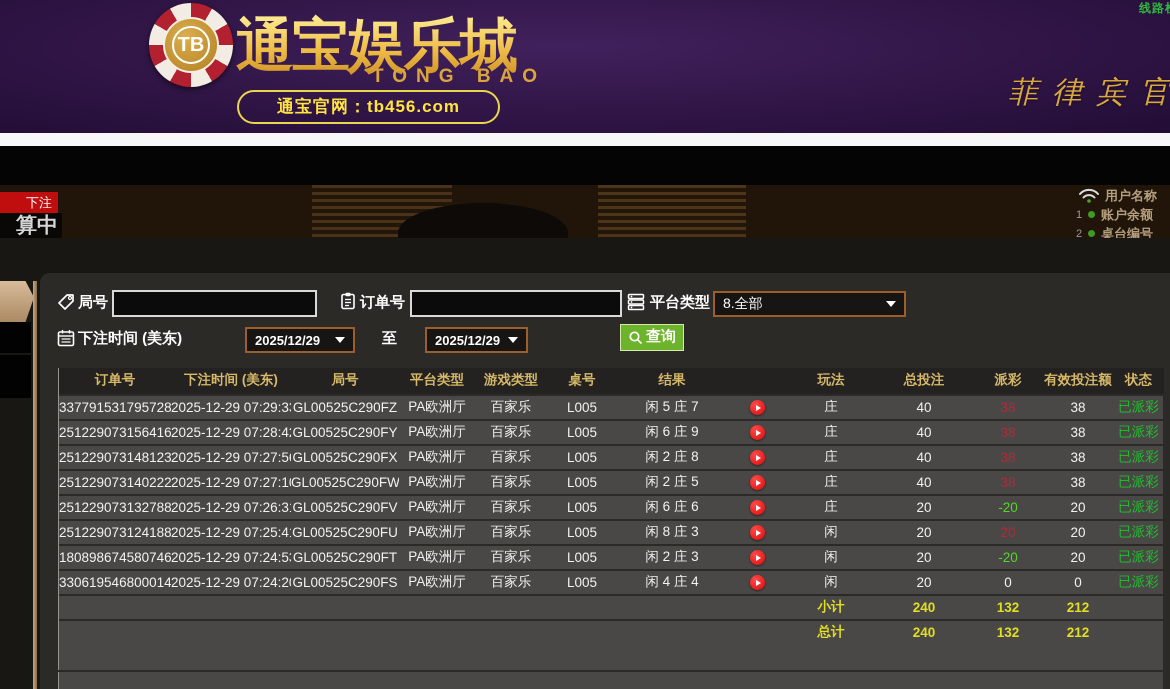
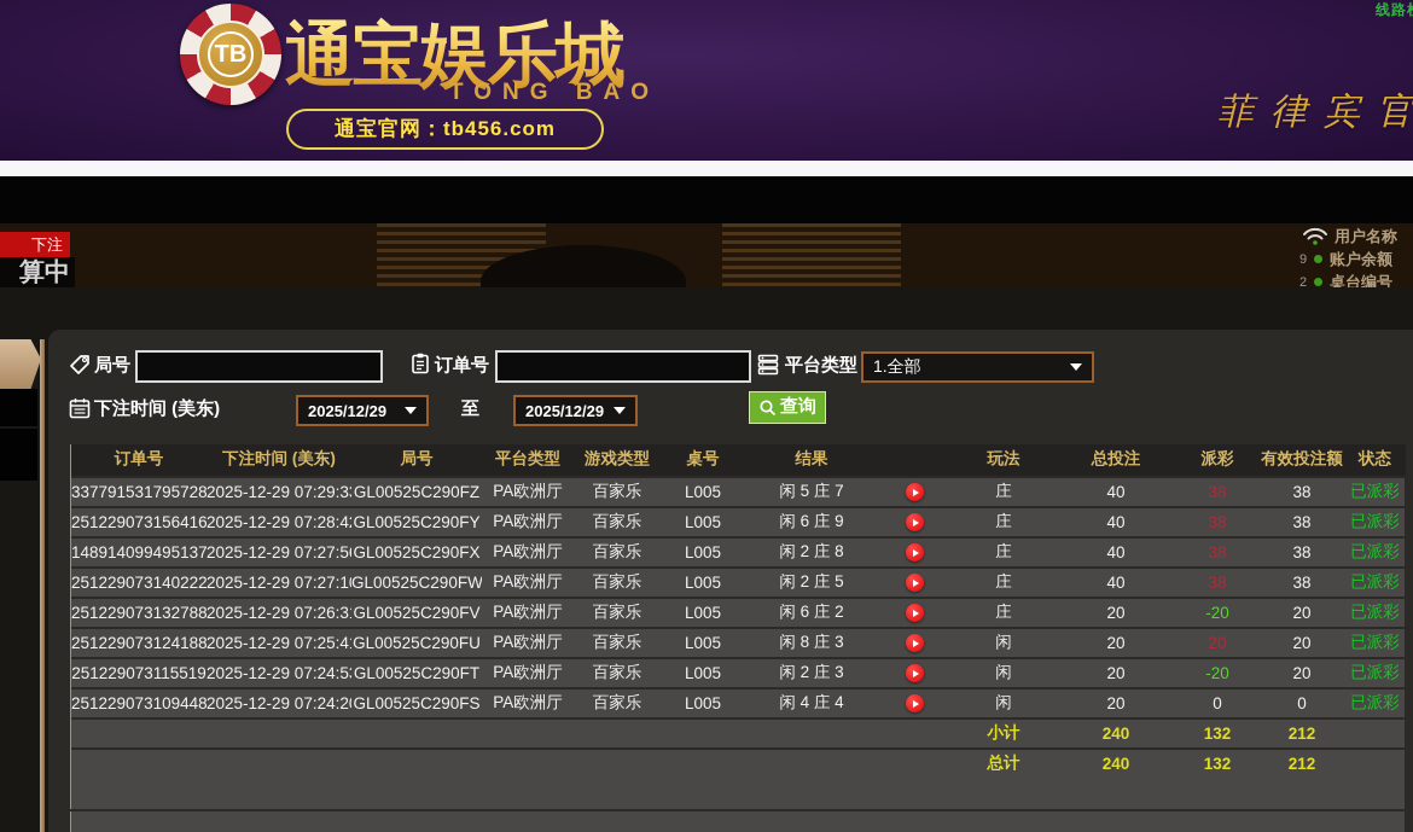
  TB
  通宝娱乐城
  TONG BAO
  通宝官网：tb456.com
  菲律宾官
  下注
  算中
  用户名称
- 1
+ 9
  账户余额
  2
  桌台编号
  局号
  订单号
  平台类型
- 8.全部
+ 1.全部
  下注时间 (美东)
  2025/12/29
  至
  2025/12/29
  查询
  订单号	下注时间 (美东)	局号	平台类型	游戏类型	桌号	结果		玩法	总投注	派彩	有效投注额	状态
  337791531795728	2025-12-29 07:29:3	GL00525C290FZ	PA欧洲厅	百家乐	L005	闲 5 庄 7		庄	40	38	38	已派彩
  251229073156416	2025-12-29 07:28:4	GL00525C290FY	PA欧洲厅	百家乐	L005	闲 6 庄 9		庄	40	38	38	已派彩
- 251229073148123	2025-12-29 07:27:5	GL00525C290FX	PA欧洲厅	百家乐	L005	闲 2 庄 8		庄	40	38	38	已派彩
+ 148914099495137	2025-12-29 07:27:5	GL00525C290FX	PA欧洲厅	百家乐	L005	闲 2 庄 8		庄	40	38	38	已派彩
  251229073140222	2025-12-29 07:27:1	GL00525C290FW	PA欧洲厅	百家乐	L005	闲 2 庄 5		庄	40	38	38	已派彩
- 251229073132788	2025-12-29 07:26:3	GL00525C290FV	PA欧洲厅	百家乐	L005	闲 6 庄 6		庄	20	-20	20	已派彩
+ 251229073132788	2025-12-29 07:26:3	GL00525C290FV	PA欧洲厅	百家乐	L005	闲 6 庄 2		庄	20	-20	20	已派彩
  251229073124188	2025-12-29 07:25:4	GL00525C290FU	PA欧洲厅	百家乐	L005	闲 8 庄 3		闲	20	20	20	已派彩
- 180898674580746	2025-12-29 07:24:5	GL00525C290FT	PA欧洲厅	百家乐	L005	闲 2 庄 3		闲	20	-20	20	已派彩
+ 251229073115519	2025-12-29 07:24:5	GL00525C290FT	PA欧洲厅	百家乐	L005	闲 2 庄 3		闲	20	-20	20	已派彩
- 330619546800014	2025-12-29 07:24:2	GL00525C290FS	PA欧洲厅	百家乐	L005	闲 4 庄 4		闲	20	0	0	已派彩
+ 251229073109448	2025-12-29 07:24:2	GL00525C290FS	PA欧洲厅	百家乐	L005	闲 4 庄 4		闲	20	0	0	已派彩
  	小计	240	132	212
  	总计	240	132	212
